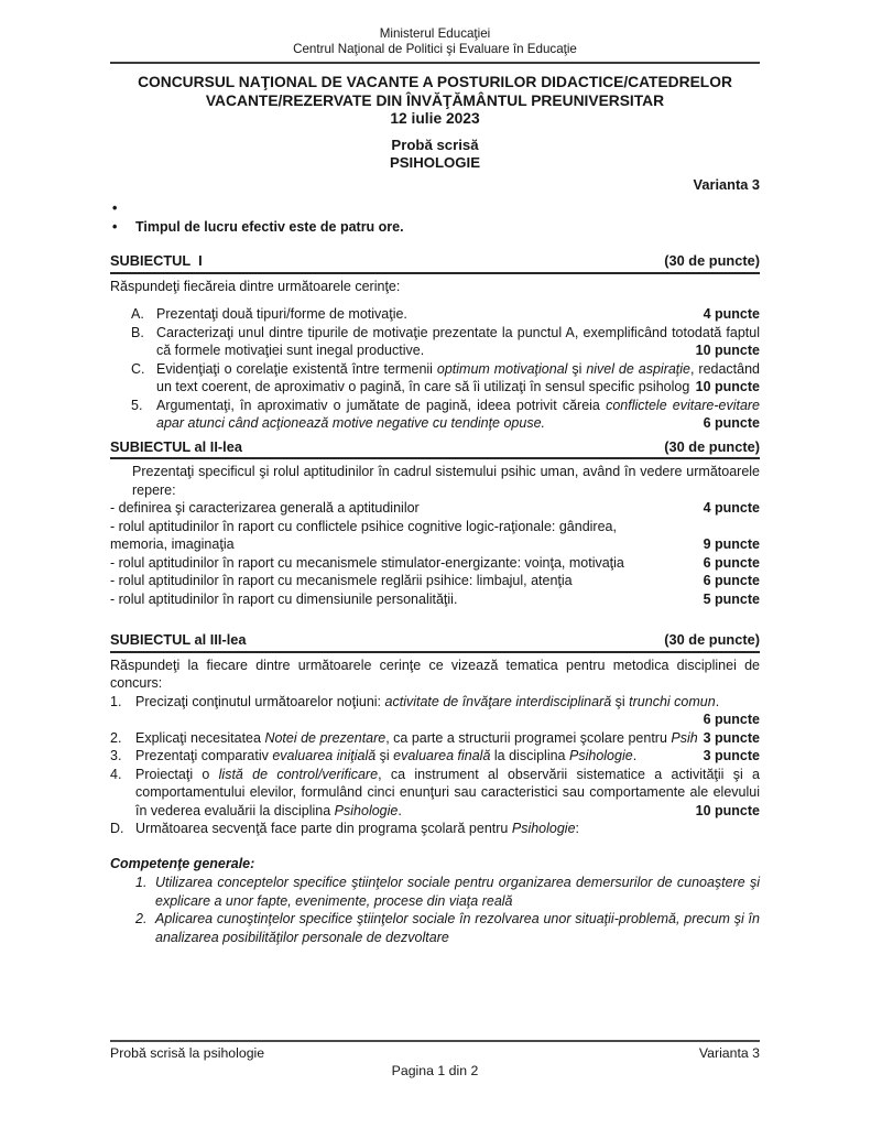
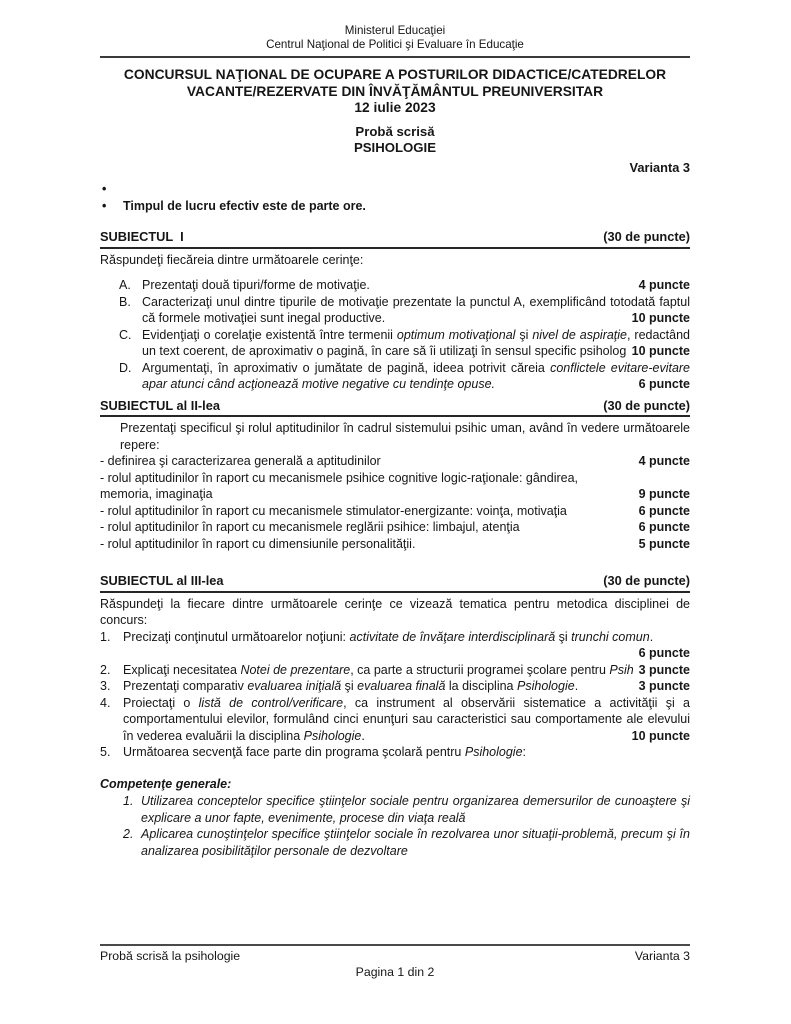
  Ministerul Educaţiei
  Centrul Naţional de Politici şi Evaluare în Educaţie
- CONCURSUL NAŢIONAL DE VACANTE A POSTURILOR DIDACTICE/CATEDRELOR
+ CONCURSUL NAŢIONAL DE OCUPARE A POSTURILOR DIDACTICE/CATEDRELOR
  VACANTE/REZERVATE DIN ÎNVĂŢĂMÂNTUL PREUNIVERSITAR
  12 iulie 2023
  Probă scrisă
  PSIHOLOGIE
  Varianta 3
  •
  •
- Timpul de lucru efectiv este de patru ore.
+ Timpul de lucru efectiv este de parte ore.
  SUBIECTUL I
  (30 de puncte)
  Răspundeţi fiecăreia dintre următoarele cerinţe:
  A.
  Prezentaţi două tipuri/forme de motivaţie.
  4 puncte
  B.
  Caracterizaţi unul dintre tipurile de motivaţie prezentate la punctul A, exemplificând totodată faptul că formele motivaţiei sunt inegal productive.
  10 puncte
  C.
  Evidenţiaţi o corelaţie existentă între termenii optimum motivaţional şi nivel de aspiraţie, redactând un text coerent, de aproximativ o pagină, în care să îi utilizaţi în sensul specific psiholog
  10 puncte
- 5.
+ D.
  Argumentaţi, în aproximativ o jumătate de pagină, ideea potrivit căreia conflictele evitare-evitare apar atunci când acţionează motive negative cu tendinţe opuse.
  6 puncte
  SUBIECTUL al II-lea
  (30 de puncte)
  Prezentaţi specificul şi rolul aptitudinilor în cadrul sistemului psihic uman, având în vedere următoarele repere:
  - definirea şi caracterizarea generală a aptitudinilor
  4 puncte
- - rolul aptitudinilor în raport cu conflictele psihice cognitive logic-raţionale: gândirea,
+ - rolul aptitudinilor în raport cu mecanismele psihice cognitive logic-raţionale: gândirea,
  memoria, imaginaţia
  9 puncte
  - rolul aptitudinilor în raport cu mecanismele stimulator-energizante: voinţa, motivaţia
  6 puncte
  - rolul aptitudinilor în raport cu mecanismele reglării psihice: limbajul, atenţia
  6 puncte
  - rolul aptitudinilor în raport cu dimensiunile personalităţii.
  5 puncte
  SUBIECTUL al III-lea
  (30 de puncte)
  Răspundeţi la fiecare dintre următoarele cerinţe ce vizează tematica pentru metodica disciplinei de concurs:
  1.
  Precizaţi conţinutul următoarelor noţiuni: activitate de învăţare interdisciplinară şi trunchi comun.
  6 puncte
  2.
  Explicaţi necesitatea Notei de prezentare, ca parte a structurii programei şcolare pentru Psih
  3 puncte
  3.
  Prezentaţi comparativ evaluarea iniţială şi evaluarea finală la disciplina Psihologie.
  3 puncte
  4.
  Proiectaţi o listă de control/verificare, ca instrument al observării sistematice a activităţii şi a comportamentului elevilor, formulând cinci enunţuri sau caracteristici sau comportamente ale elevului în vederea evaluării la disciplina Psihologie.
  10 puncte
- D.
+ 5.
  Următoarea secvenţă face parte din programa şcolară pentru Psihologie:
  Competenţe generale:
  1.
  Utilizarea conceptelor specifice ştiinţelor sociale pentru organizarea demersurilor de cunoaştere şi explicare a unor fapte, evenimente, procese din viaţa reală
  2.
  Aplicarea cunoştinţelor specifice ştiinţelor sociale în rezolvarea unor situaţii-problemă, precum şi în analizarea posibilităţilor personale de dezvoltare
  Probă scrisă la psihologie
  Varianta 3
  Pagina 1 din 2
